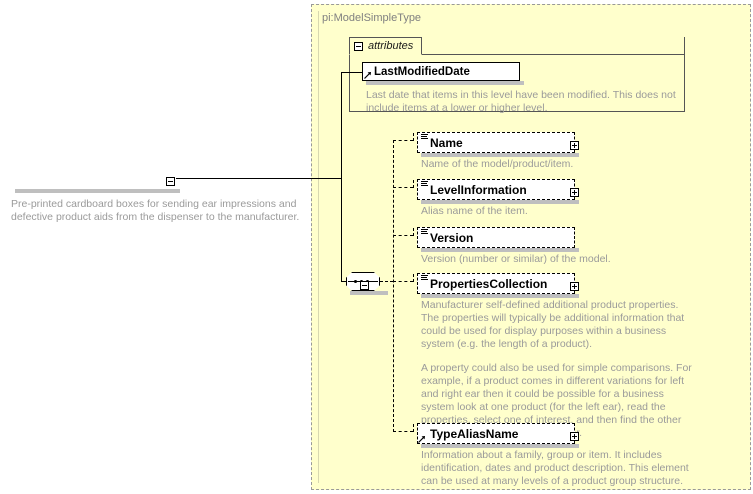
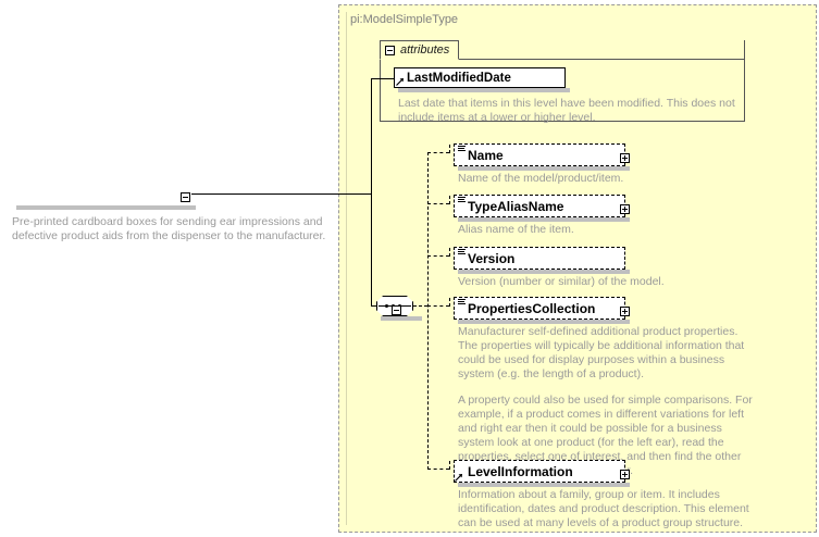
  pi:ModelSimpleType
  attributes
  LastModifiedDate
  Last date that items in this level have been modified. This does not include items at a lower or higher level.
  Name
  Name of the model/product/item.
- LevelInformation
+ TypeAliasName
  Alias name of the item.
  Version
  Version (number or similar) of the model.
  PropertiesCollection
  Manufacturer self-defined additional product properties. The properties will typically be additional information that could be used for display purposes within a business system (e.g. the length of a product).
  A property could also be used for simple comparisons. For example, if a product comes in different variations for left and right ear then it could be possible for a business system look at one product (for the left ear), read the properties, select one of interest, and then find the other .
- TypeAliasName
+ LevelInformation
  Information about a family, group or item. It includes identification, dates and product description. This element can be used at many levels of a product group structure.
  Pre-printed cardboard boxes for sending ear impressions and defective product aids from the dispenser to the manufacturer.
